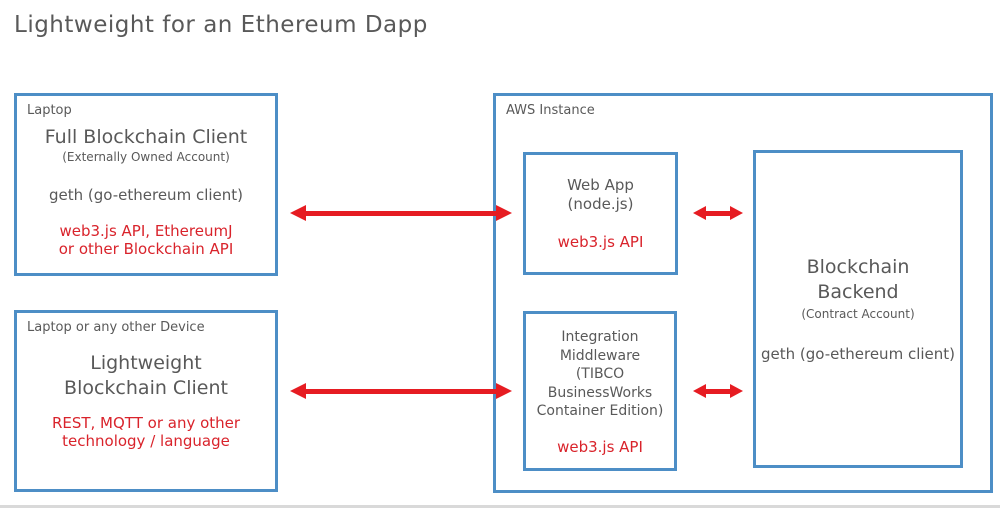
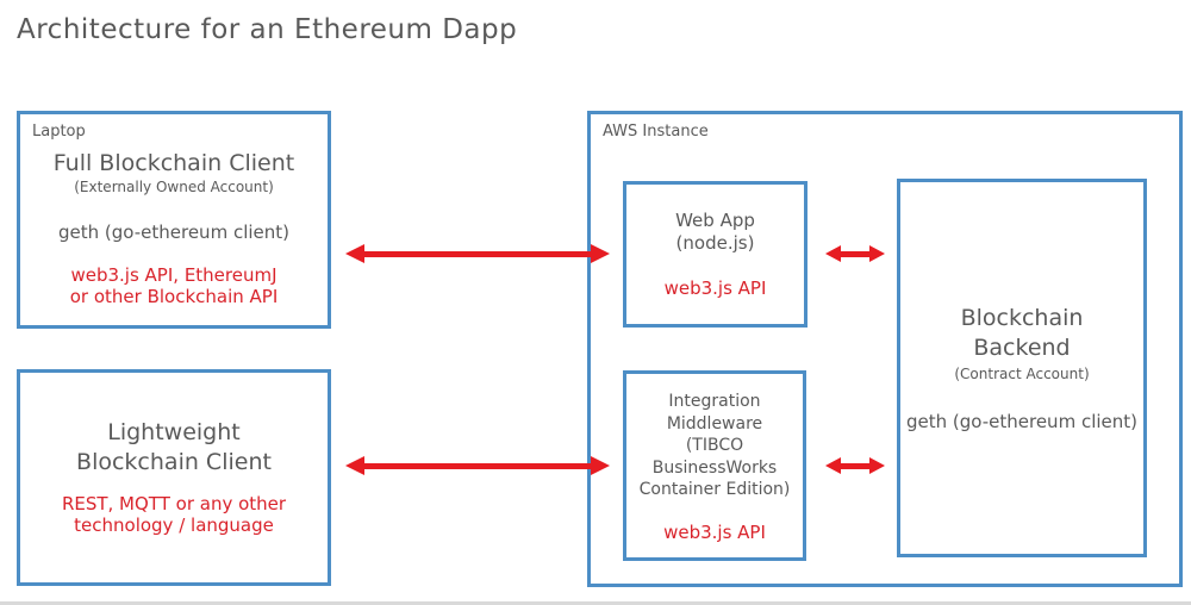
- Lightweight for an Ethereum Dapp
+ Architecture for an Ethereum Dapp
  Laptop
  Full Blockchain Client
  (Externally Owned Account)
  geth (go-ethereum client)
  web3.js API, EthereumJ
  or other Blockchain API
- Laptop or any other Device
  Lightweight
  Blockchain Client
  REST, MQTT or any other
  technology / language
  AWS Instance
  Web App
  (node.js)
  web3.js API
  Integration
  Middleware
  (TIBCO
  BusinessWorks
  Container Edition)
  web3.js API
  Blockchain
  Backend
  (Contract Account)
  geth (go-ethereum client)
